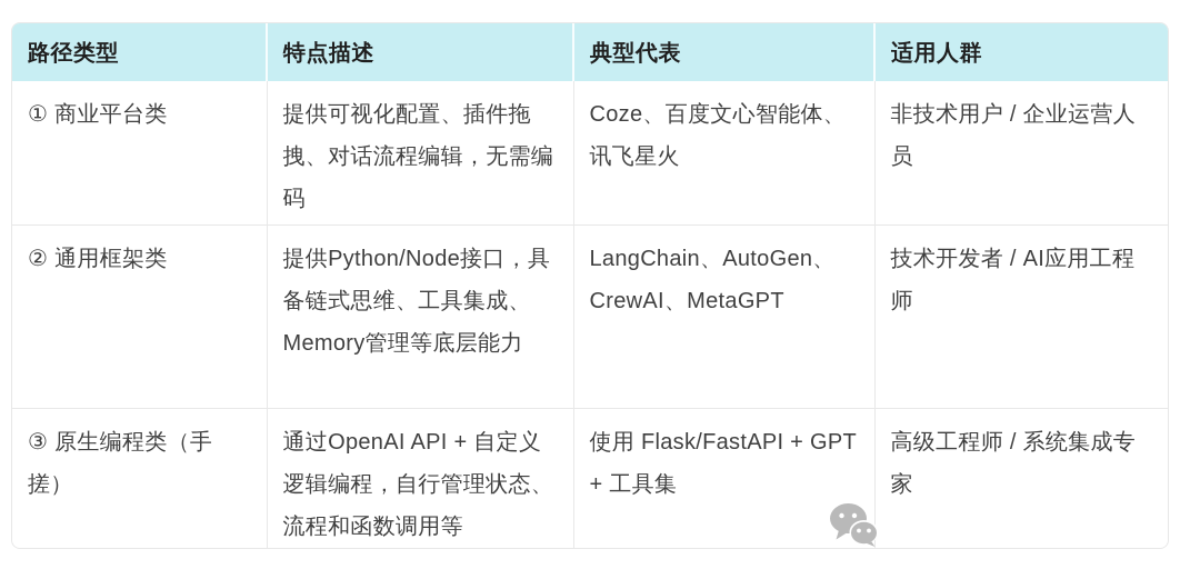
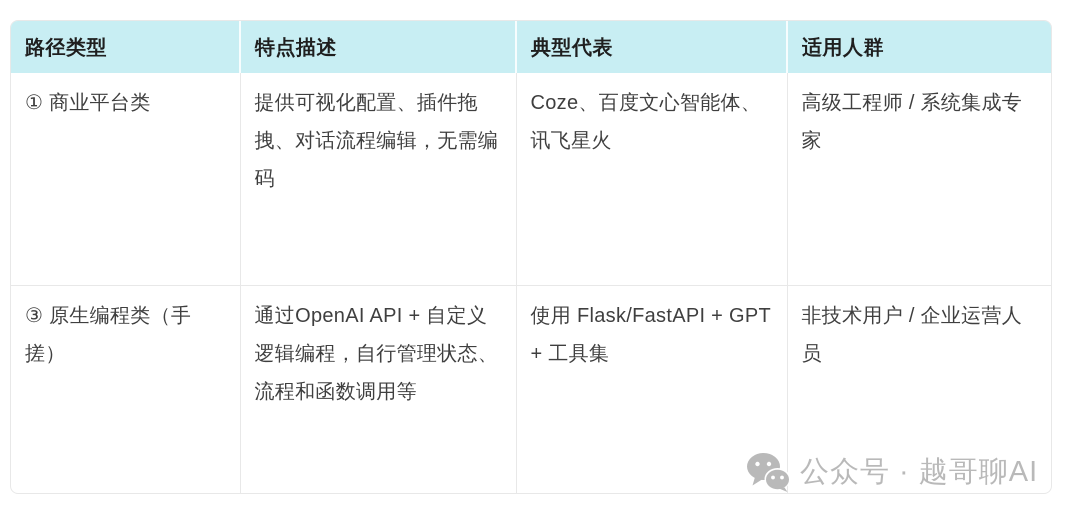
  路径类型	特点描述	典型代表	适用人群
- ① 商业平台类	提供可视化配置、插件拖拽、对话流程编辑，无需编码	Coze、百度文心智能体、讯飞星火	非技术用户 / 企业运营人员
+ ① 商业平台类	提供可视化配置、插件拖拽、对话流程编辑，无需编码	Coze、百度文心智能体、讯飞星火	高级工程师 / 系统集成专家
- ② 通用框架类	提供Python/Node接口，具备链式思维、工具集成、Memory管理等底层能力	LangChain、AutoGen、CrewAI、MetaGPT	技术开发者 / AI应用工程师
- ③ 原生编程类（手搓）	通过OpenAI API + 自定义逻辑编程，自行管理状态、流程和函数调用等	使用 Flask/FastAPI + GPT + 工具集	高级工程师 / 系统集成专家
+ ③ 原生编程类（手搓）	通过OpenAI API + 自定义逻辑编程，自行管理状态、流程和函数调用等	使用 Flask/FastAPI + GPT + 工具集	非技术用户 / 企业运营人员
+ 公众号 · 越哥聊AI
